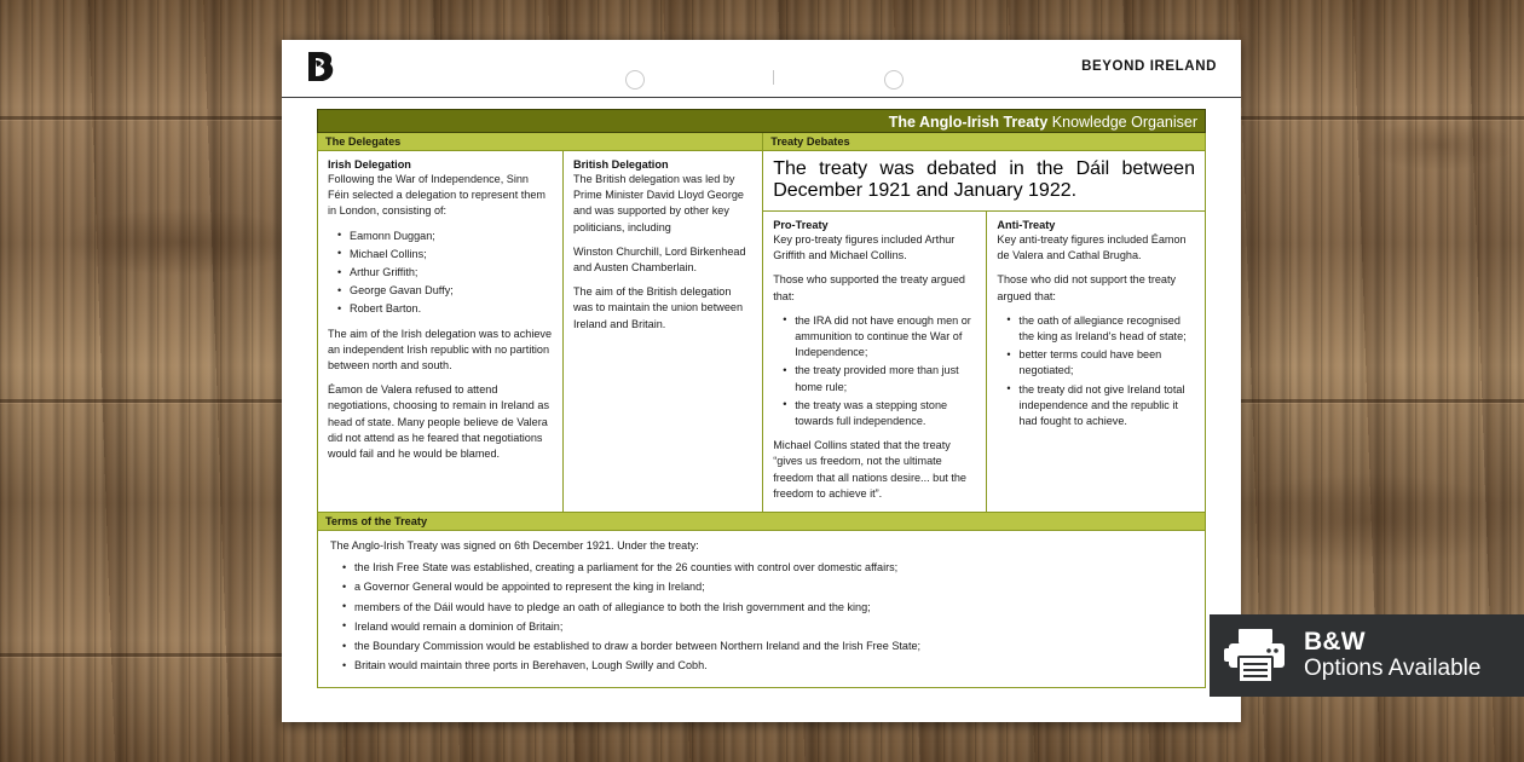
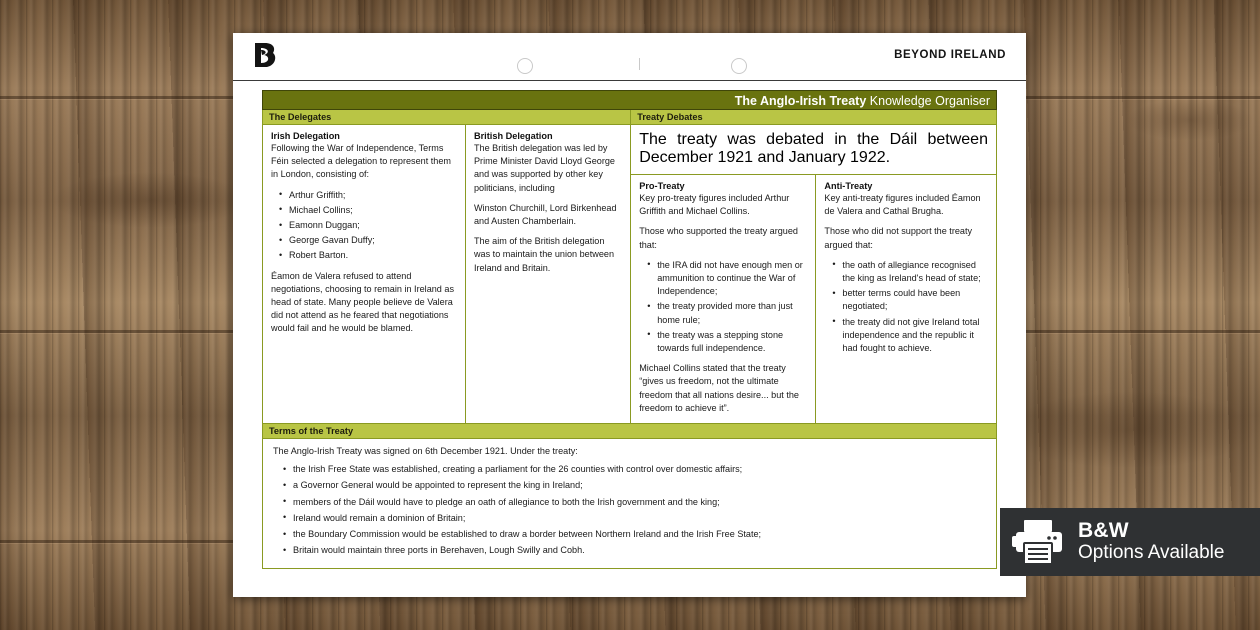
  BEYOND IRELAND
  The Anglo-Irish Treaty Knowledge Organiser
  The Delegates
  Treaty Debates
  Irish Delegation
- Following the War of Independence, Sinn Féin selected a delegation to represent them in London, consisting of:
+ Following the War of Independence, Terms Féin selected a delegation to represent them in London, consisting of:
- Eamonn Duggan;
+ Arthur Griffith;
  Michael Collins;
- Arthur Griffith;
+ Eamonn Duggan;
  George Gavan Duffy;
  Robert Barton.
- The aim of the Irish delegation was to achieve an independent Irish republic with no partition between north and south.
  Éamon de Valera refused to attend negotiations, choosing to remain in Ireland as head of state. Many people believe de Valera did not attend as he feared that negotiations would fail and he would be blamed.
  British Delegation
  The British delegation was led by Prime Minister David Lloyd George and was supported by other key politicians, including
  Winston Churchill, Lord Birkenhead and Austen Chamberlain.
  The aim of the British delegation was to maintain the union between Ireland and Britain.
  The treaty was debated in the Dáil between December 1921 and January 1922.
  Pro-Treaty
  Key pro-treaty figures included Arthur Griffith and Michael Collins.
  Those who supported the treaty argued that:
  the IRA did not have enough men or ammunition to continue the War of Independence;
  the treaty provided more than just home rule;
  the treaty was a stepping stone towards full independence.
  Michael Collins stated that the treaty “gives us freedom, not the ultimate freedom that all nations desire... but the freedom to achieve it”.
  Anti-Treaty
  Key anti-treaty figures included Éamon de Valera and Cathal Brugha.
  Those who did not support the treaty argued that:
  the oath of allegiance recognised the king as Ireland's head of state;
  better terms could have been negotiated;
  the treaty did not give Ireland total independence and the republic it had fought to achieve.
  Terms of the Treaty
  The Anglo-Irish Treaty was signed on 6th December 1921. Under the treaty:
  the Irish Free State was established, creating a parliament for the 26 counties with control over domestic affairs;
  a Governor General would be appointed to represent the king in Ireland;
  members of the Dáil would have to pledge an oath of allegiance to both the Irish government and the king;
  Ireland would remain a dominion of Britain;
  the Boundary Commission would be established to draw a border between Northern Ireland and the Irish Free State;
  Britain would maintain three ports in Berehaven, Lough Swilly and Cobh.
  B&W
  Options Available
